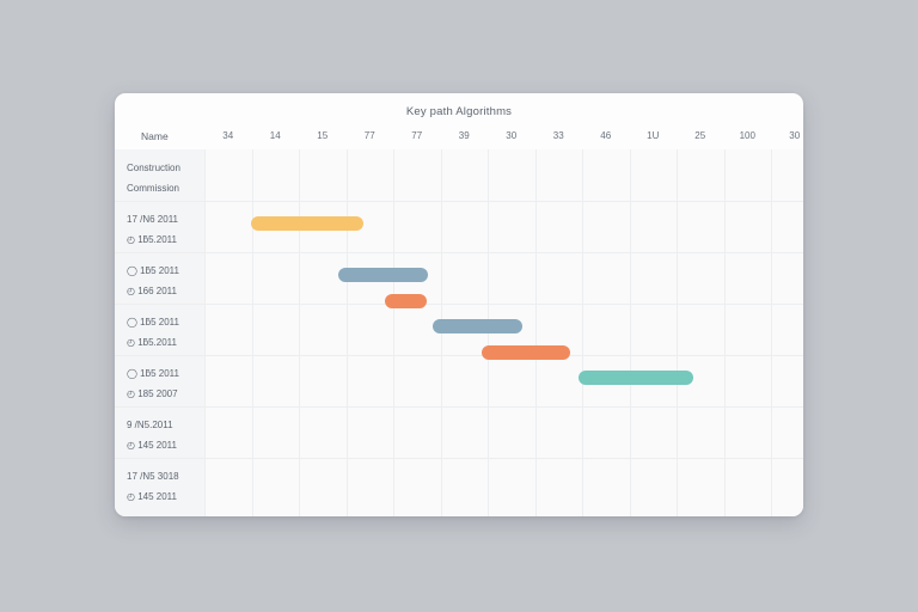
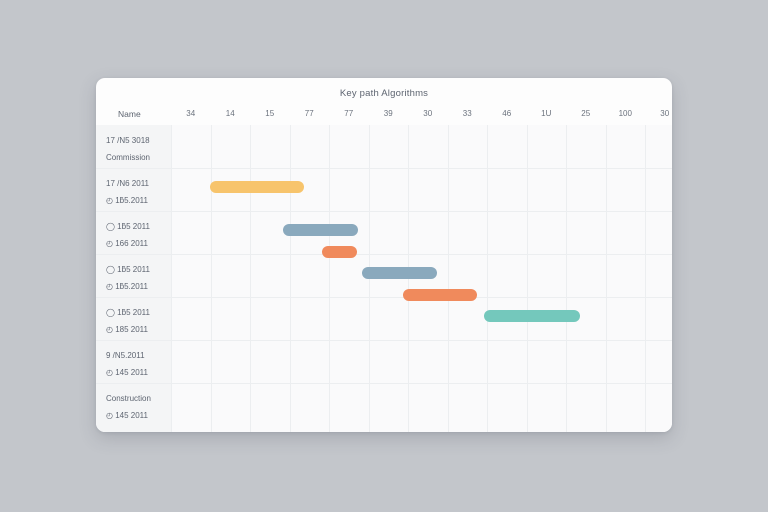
  Key path Algorithms
  Name
  34
  14
  15
  77
  77
  39
  30
  33
  46
  1U
  25
  100
  30
- Construction
+ 17 /N5 3018
  Commission
  17 /N6 2011
  ◴ 1ƃ5.2011
  ◯ 1ƃ5 2011
  ◴ 166 2011
  ◯ 1ƃ5 2011
  ◴ 1ƃ5.2011
  ◯ 1ƃ5 2011
- ◴ 185 2007
+ ◴ 185 2011
  9 /N5.2011
  ◴ 145 2011
- 17 /N5 3018
+ Construction
  ◴ 145 2011
